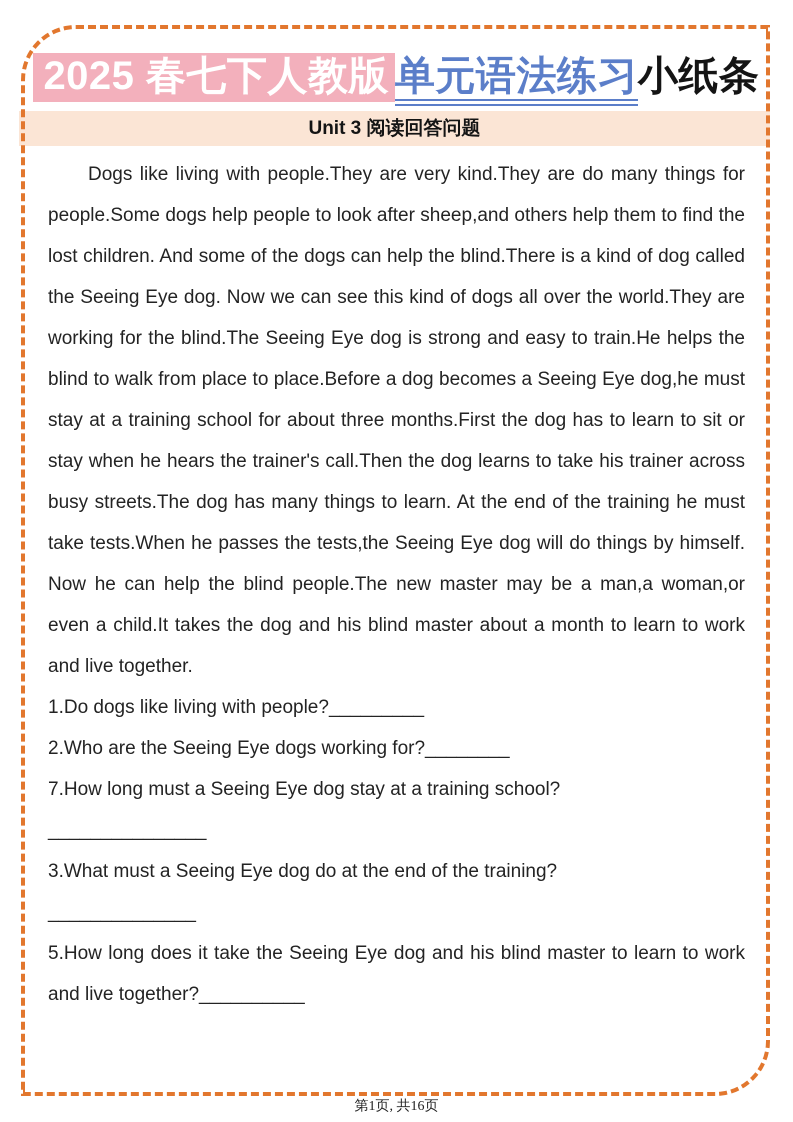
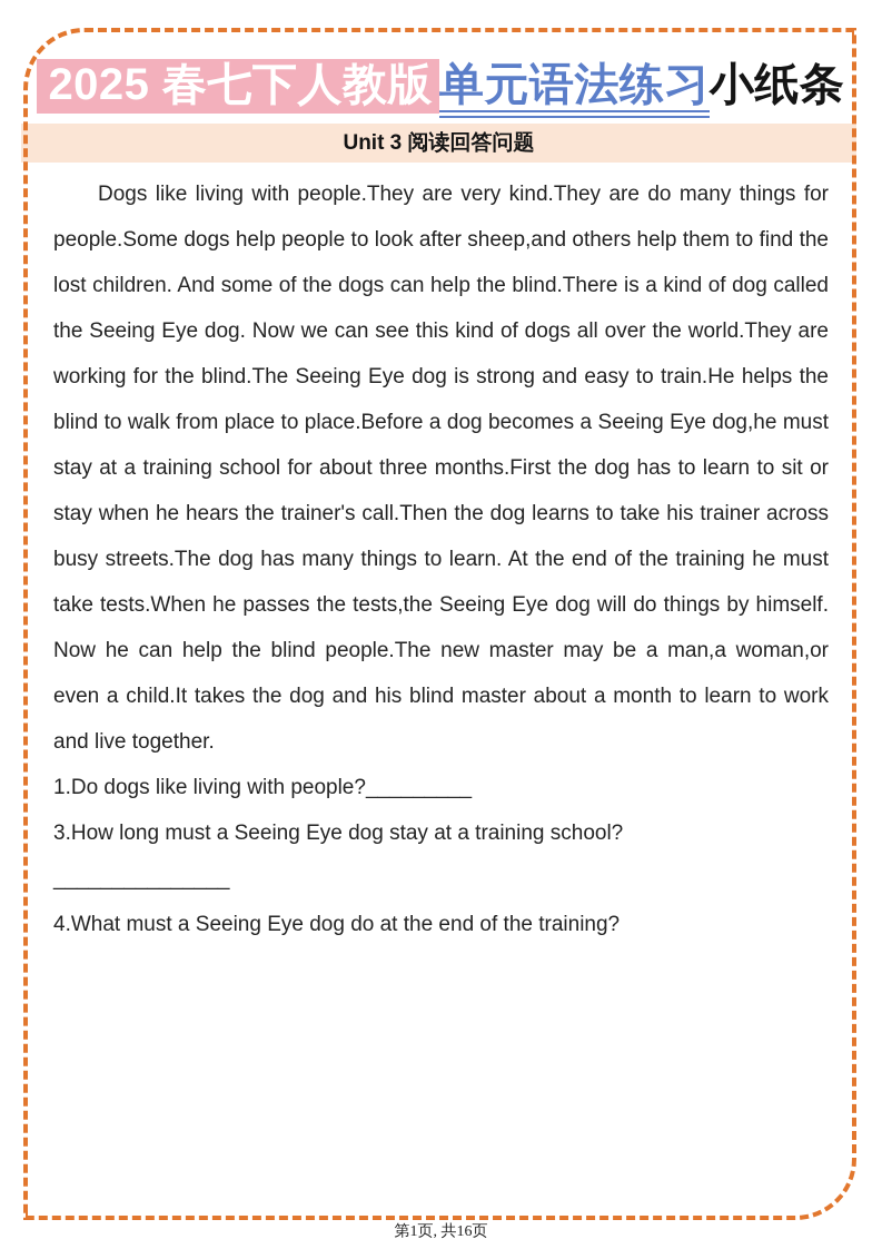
  2025 春七下人教版 单元语法练习小纸条
  Unit 3 阅读回答问题
  Dogs like living with people.They are very kind.They are do many things for people.Some dogs help people to look after sheep,and others help them to find the lost children. And some of the dogs can help the blind.There is a kind of dog called the Seeing Eye dog. Now we can see this kind of dogs all over the world.They are working for the blind.The Seeing Eye dog is strong and easy to train.He helps the blind to walk from place to place.Before a dog becomes a Seeing Eye dog,he must stay at a training school for about three months.First the dog has to learn to sit or stay when he hears the trainer's call.Then the dog learns to take his trainer across busy streets.The dog has many things to learn. At the end of the training he must take tests.When he passes the tests,the Seeing Eye dog will do things by himself. Now he can help the blind people.The new master may be a man,a woman,or even a child.It takes the dog and his blind master about a month to learn to work and live together.
  1.Do dogs like living with people?_________
- 2.Who are the Seeing Eye dogs working for?________
- 7.How long must a Seeing Eye dog stay at a training school?
+ 3.How long must a Seeing Eye dog stay at a training school?
  _______________
- 3.What must a Seeing Eye dog do at the end of the training?
+ 4.What must a Seeing Eye dog do at the end of the training?
- ______________
- 5.How long does it take the Seeing Eye dog and his blind master to learn to work and live together?__________
  第1页, 共16页
